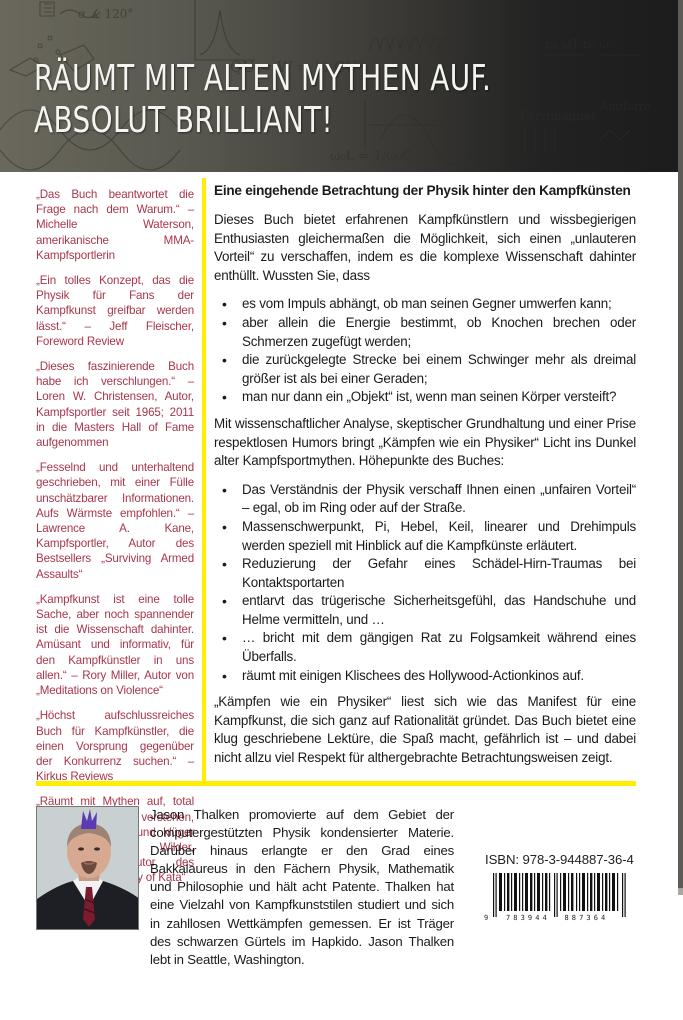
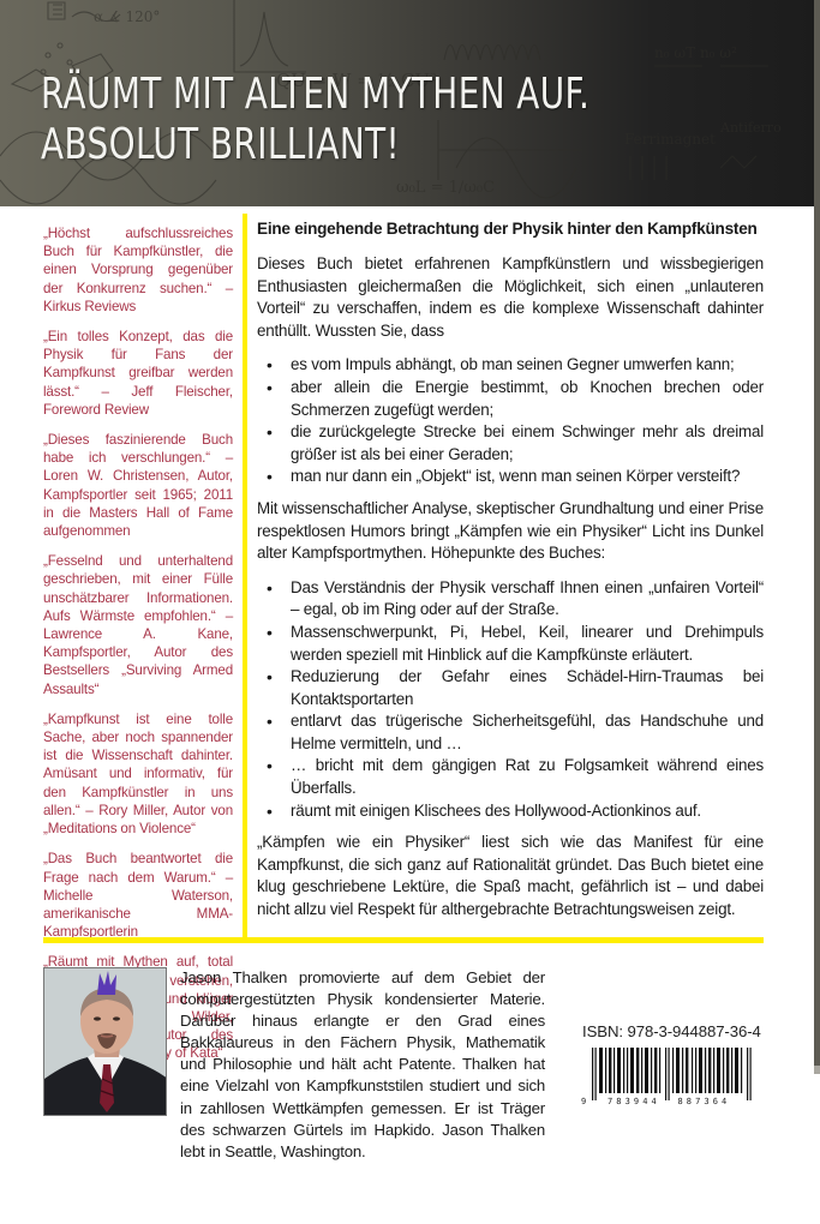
  α ∡ 120°
  QU = W = ½ CU²
  RÄUMT MIT ALTEN MYTHEN AUF.
  ABSOLUT BRILLIANT!
- „Das Buch beantwortet die Frage nach dem Warum.“ – Michelle Waterson, amerikanische MMA-Kampfsportlerin
+ „Höchst aufschlussreiches Buch für Kampfkünstler, die einen Vorsprung gegenüber der Konkurrenz suchen.“ – Kirkus Reviews
  „Ein tolles Konzept, das die Physik für Fans der Kampfkunst greifbar werden lässt.“ – Jeff Fleischer, Foreword Review
  „Dieses faszinierende Buch habe ich verschlungen.“ – Loren W. Christensen, Autor, Kampfsportler seit 1965; 2011 in die Masters Hall of Fame aufgenommen
  „Fesselnd und unterhaltend geschrieben, mit einer Fülle unschätzbarer Informationen. Aufs Wärmste empfohlen.“ – Lawrence A. Kane, Kampfsportler, Autor des Bestsellers „Surviving Armed Assaults“
  „Kampfkunst ist eine tolle Sache, aber noch spannender ist die Wissenschaft dahinter. Amüsant und informativ, für den Kampfkünstler in uns allen.“ – Rory Miller, Autor von „Meditations on Violence“
- „Höchst aufschlussreiches Buch für Kampfkünstler, die einen Vorsprung gegenüber der Konkurrenz suchen.“ – Kirkus Reviews
+ „Das Buch beantwortet die Frage nach dem Warum.“ – Michelle Waterson, amerikanische MMA-Kampfsportlerin
  Eine eingehende Betrachtung der Physik hinter den Kampfkünsten
  Dieses Buch bietet erfahrenen Kampfkünstlern und wissbegierigen Enthusiasten gleichermaßen die Möglichkeit, sich einen „unlauteren Vorteil“ zu verschaffen, indem es die komplexe Wissenschaft dahinter enthüllt. Wussten Sie, dass
  es vom Impuls abhängt, ob man seinen Gegner umwerfen kann;
  aber allein die Energie bestimmt, ob Knochen brechen oder Schmerzen zugefügt werden;
  die zurückgelegte Strecke bei einem Schwinger mehr als dreimal größer ist als bei einer Geraden;
  man nur dann ein „Objekt“ ist, wenn man seinen Körper versteift?
  Mit wissenschaftlicher Analyse, skeptischer Grundhaltung und einer Prise respektlosen Humors bringt „Kämpfen wie ein Physiker“ Licht ins Dunkel alter Kampfsportmythen. Höhepunkte des Buches:
  Das Verständnis der Physik verschaff Ihnen einen „unfairen Vorteil“ – egal, ob im Ring oder auf der Straße.
  Massenschwerpunkt, Pi, Hebel, Keil, linearer und Drehimpuls werden speziell mit Hinblick auf die Kampfkünste erläutert.
  Reduzierung der Gefahr eines Schädel-Hirn-Traumas bei Kontaktsportarten
  entlarvt das trügerische Sicherheitsgefühl, das Handschuhe und Helme vermitteln, und …
  … bricht mit dem gängigen Rat zu Folgsamkeit während eines Überfalls.
  räumt mit einigen Klischees des Hollywood-Actionkinos auf.
  „Kämpfen wie ein Physiker“ liest sich wie das Manifest für eine Kampfkunst, die sich ganz auf Rationalität gründet. Das Buch bietet eine klug geschriebene Lektüre, die Spaß macht, gefährlich ist – und dabei nicht allzu viel Respekt für althergebrachte Betrachtungsweisen zeigt.
  Jason Thalken promovierte auf dem Gebiet der computergestützten Physik kondensierter Materie. Darüber hinaus erlangte er den Grad eines Bakkalaureus in den Fächern Physik, Mathematik und Philosophie und hält acht Patente. Thalken hat eine Vielzahl von Kampfkunststilen studiert und sich in zahllosen Wettkämpfen gemessen. Er ist Träger des schwarzen Gürtels im Hapkido. Jason Thalken lebt in Seattle, Washington.
  ISBN: 978-3-944887-36-4
  9 783944 887364
